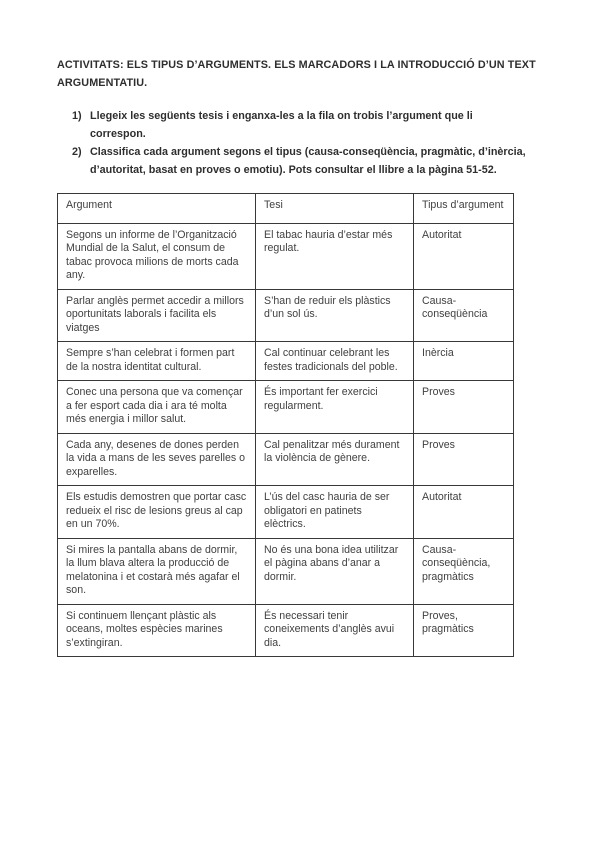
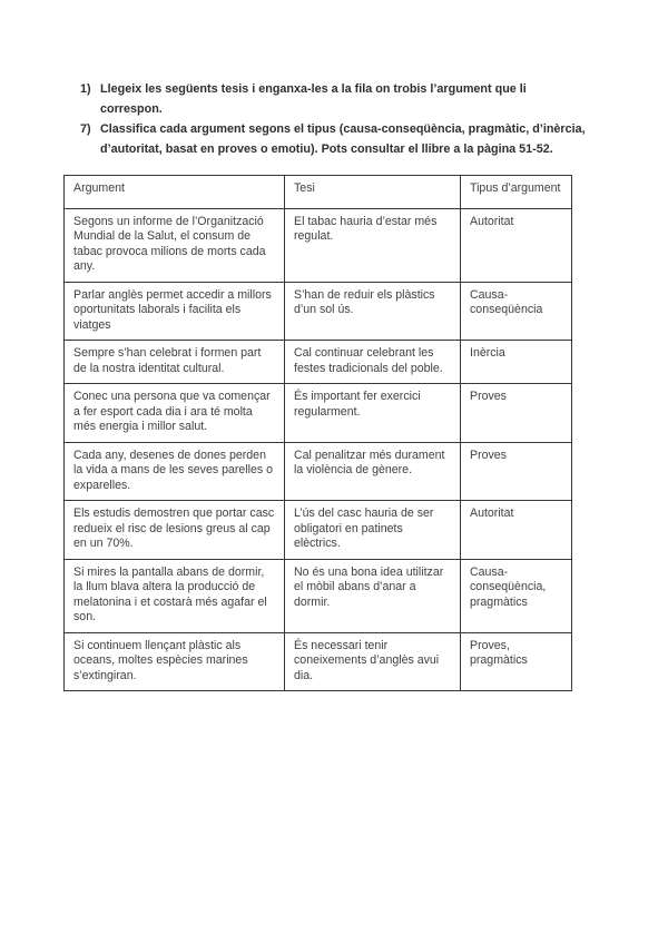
- ACTIVITATS: ELS TIPUS D’ARGUMENTS. ELS MARCADORS I LA INTRODUCCIÓ D’UN TEXT ARGUMENTATIU.
  1)
  Llegeix les següents tesis i enganxa-les a la fila on trobis l’argument que li correspon.
- 2)
+ 7)
  Classifica cada argument segons el tipus (causa-conseqüència, pragmàtic, d’inèrcia, d’autoritat, basat en proves o emotiu). Pots consultar el llibre a la pàgina 51-52.
  Argument	Tesi	Tipus d’argument
  Segons un informe de l’Organització Mundial de la Salut, el consum de tabac provoca milions de morts cada any.	El tabac hauria d’estar més regulat.	Autoritat
  Parlar anglès permet accedir a millors oportunitats laborals i facilita els viatges	S’han de reduir els plàstics d’un sol ús.	Causa-conseqüència
  Sempre s’han celebrat i formen part de la nostra identitat cultural.	Cal continuar celebrant les festes tradicionals del poble.	Inèrcia
  Conec una persona que va començar a fer esport cada dia i ara té molta més energia i millor salut.	És important fer exercici regularment.	Proves
  Cada any, desenes de dones perden la vida a mans de les seves parelles o exparelles.	Cal penalitzar més durament la violència de gènere.	Proves
  Els estudis demostren que portar casc redueix el risc de lesions greus al cap en un 70%.	L’ús del casc hauria de ser obligatori en patinets elèctrics.	Autoritat
- Si mires la pantalla abans de dormir, la llum blava altera la producció de melatonina i et costarà més agafar el son.	No és una bona idea utilitzar el pàgina abans d’anar a dormir.	Causa-conseqüència, pragmàtics
+ Si mires la pantalla abans de dormir, la llum blava altera la producció de melatonina i et costarà més agafar el son.	No és una bona idea utilitzar el mòbil abans d’anar a dormir.	Causa-conseqüència, pragmàtics
  Si continuem llençant plàstic als oceans, moltes espècies marines s’extingiran.	És necessari tenir coneixements d’anglès avui dia.	Proves, pragmàtics
